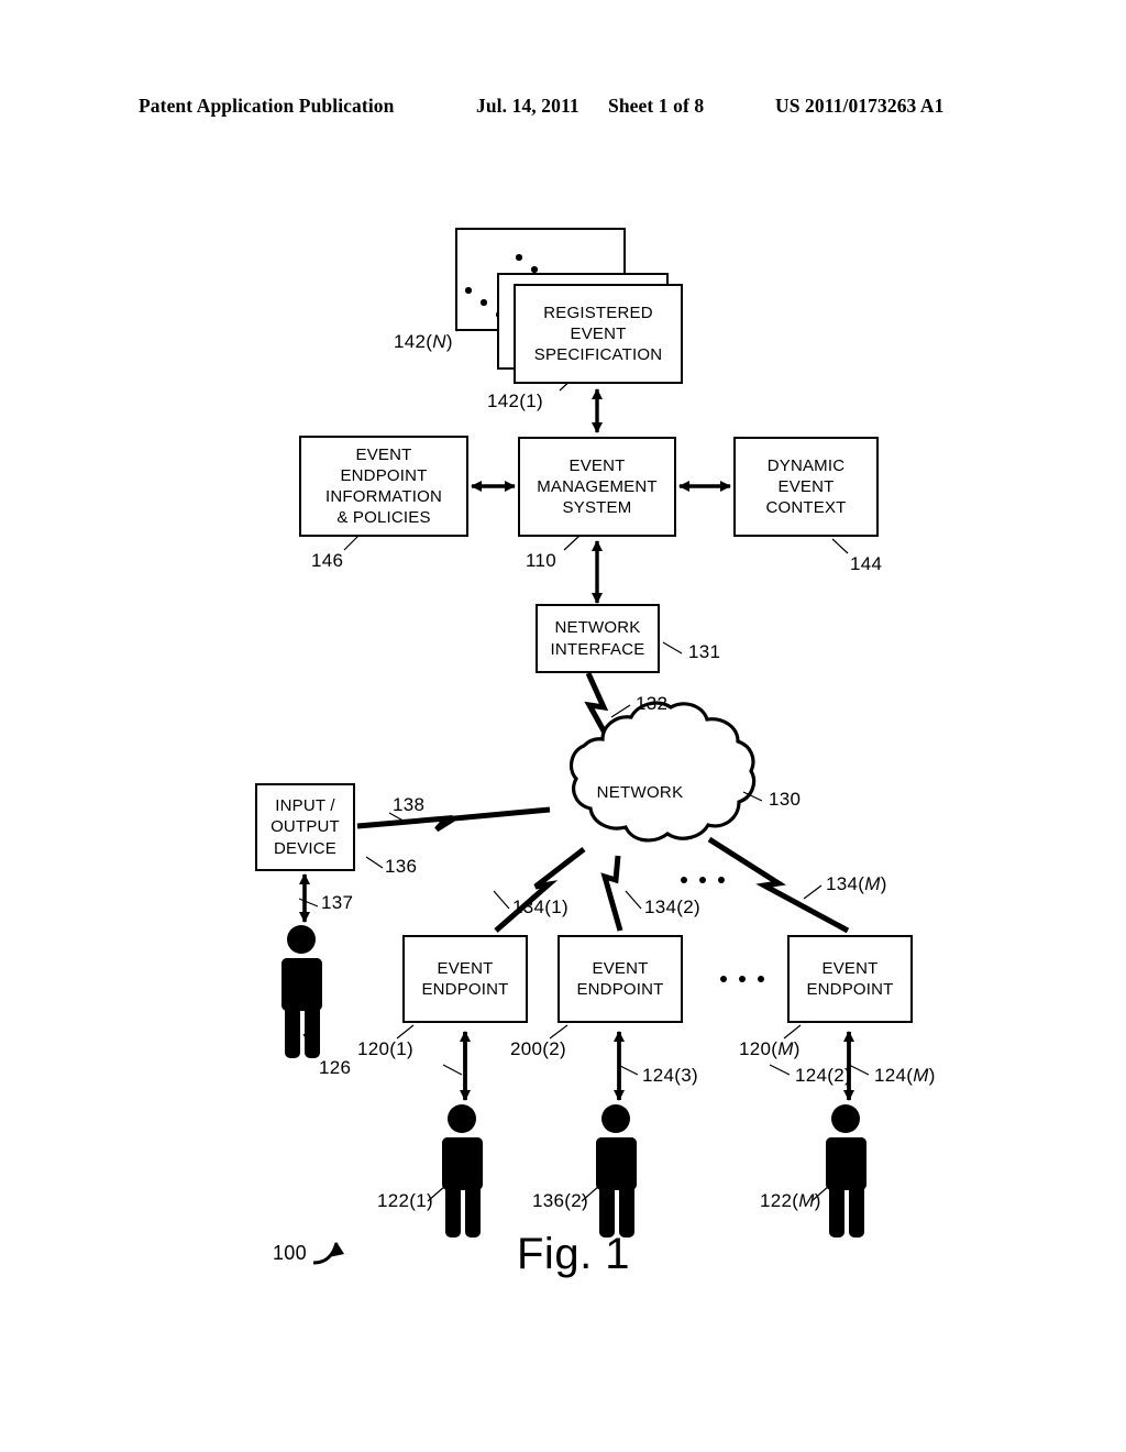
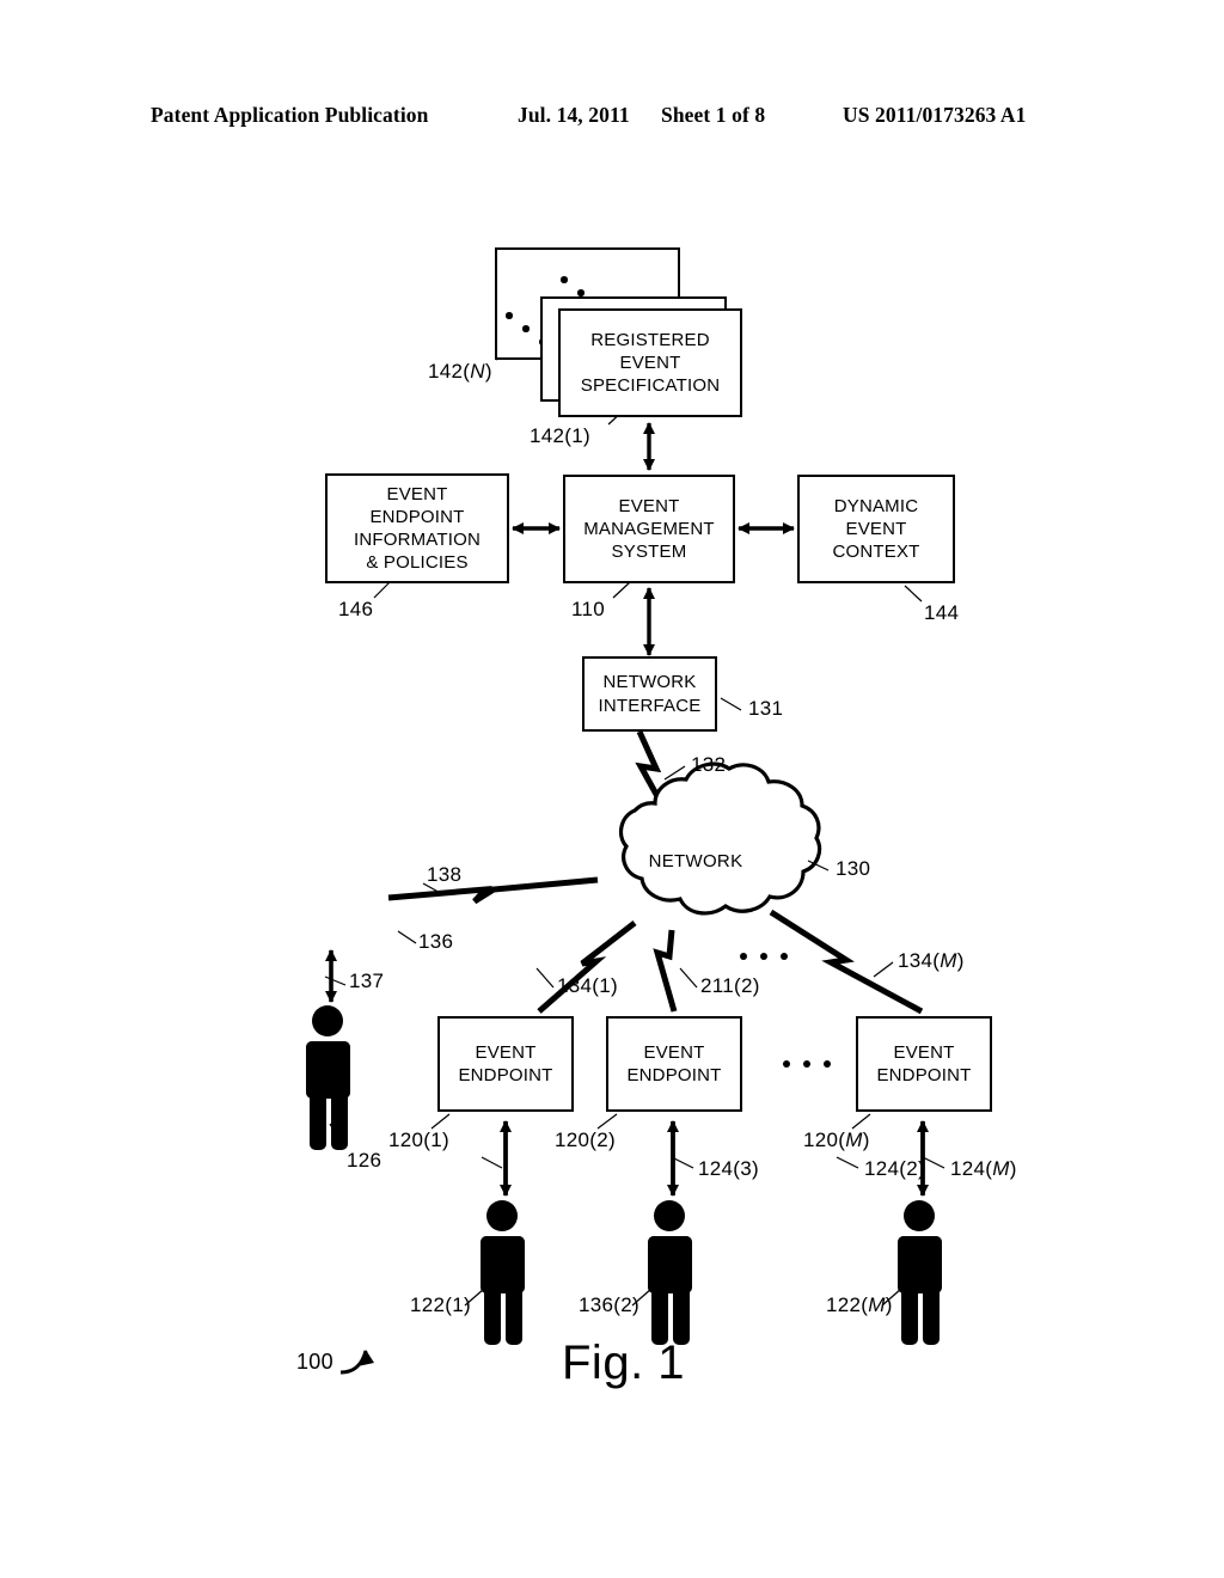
  Patent Application Publication
  Jul. 14, 2011
  Sheet 1 of 8
  US 2011/0173263 A1
  REGISTERED
  EVENT
  SPECIFICATION
  142(N)
  142(1)
  EVENT
  ENDPOINT
  INFORMATION
  & POLICIES
  146
  EVENT
  MANAGEMENT
  SYSTEM
  110
  DYNAMIC
  EVENT
  CONTEXT
  144
  NETWORK
  INTERFACE
  131
  132
  NETWORK
  130
- INPUT /
- OUTPUT
- DEVICE
  136
  138
  137
  126
  134(1)
- 134(2)
+ 211(2)
  134(M)
  EVENT
  ENDPOINT
  120(1)
  EVENT
  ENDPOINT
- 200(2)
+ 120(2)
  EVENT
  ENDPOINT
  120(M)
  124(3)
  124(2)
  124(M)
  122(1)
  136(2)
  122(M)
  100
  Fig. 1
